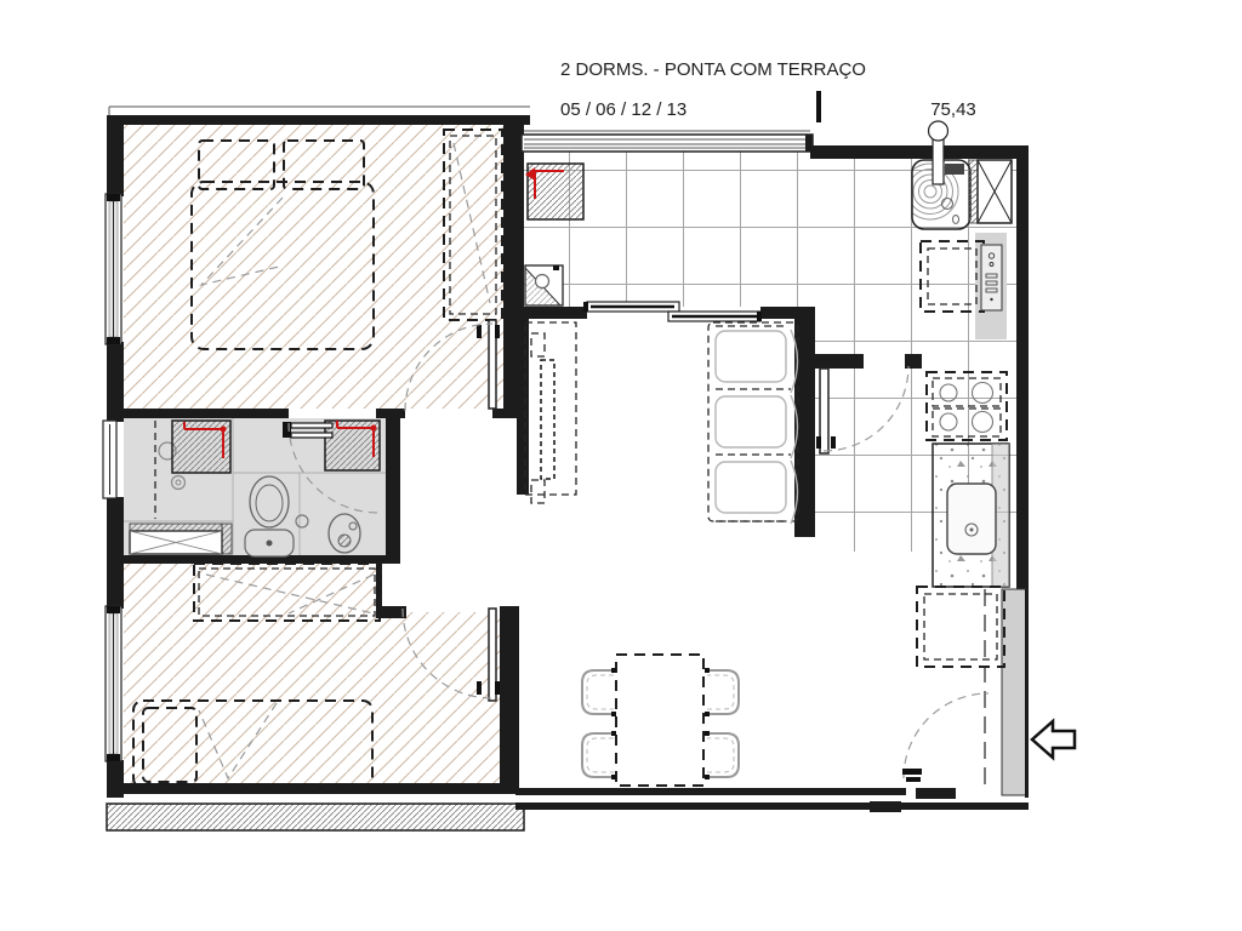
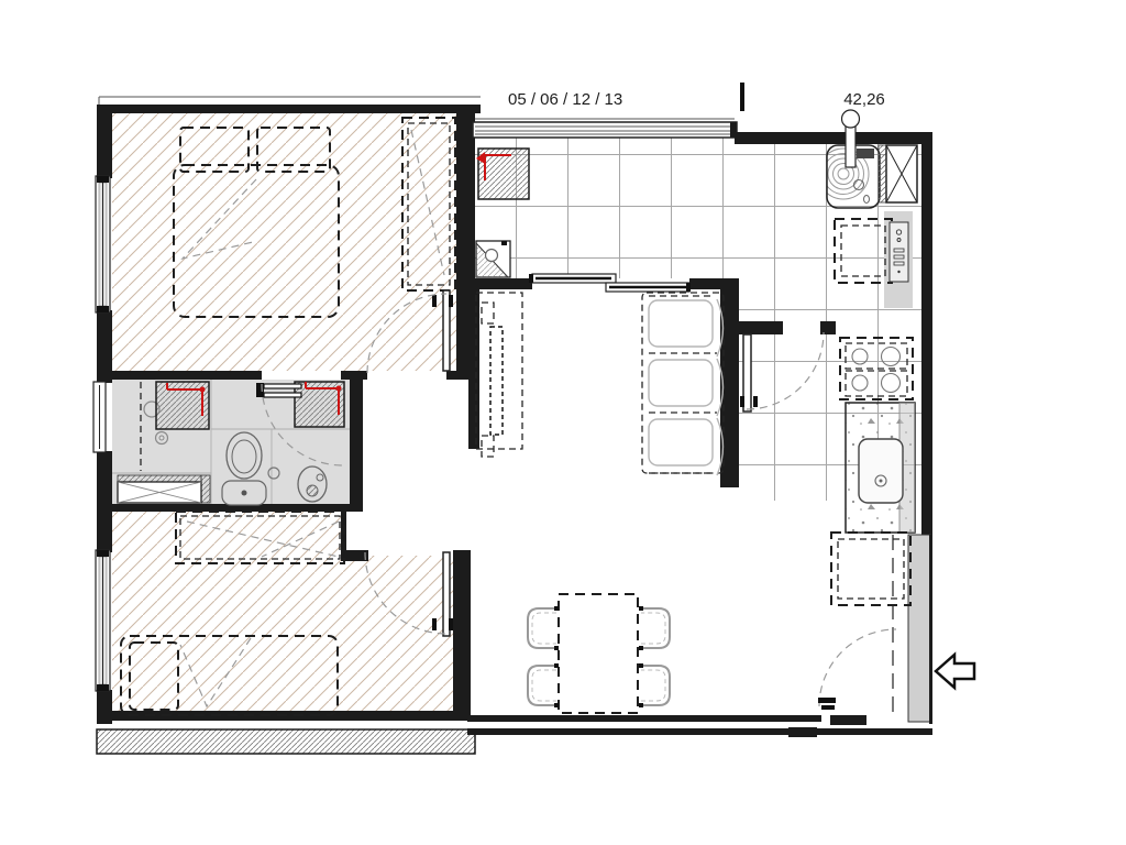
- 2 DORMS. - PONTA COM TERRAÇO
  05 / 06 / 12 / 13
- 75,43
+ 42,26
